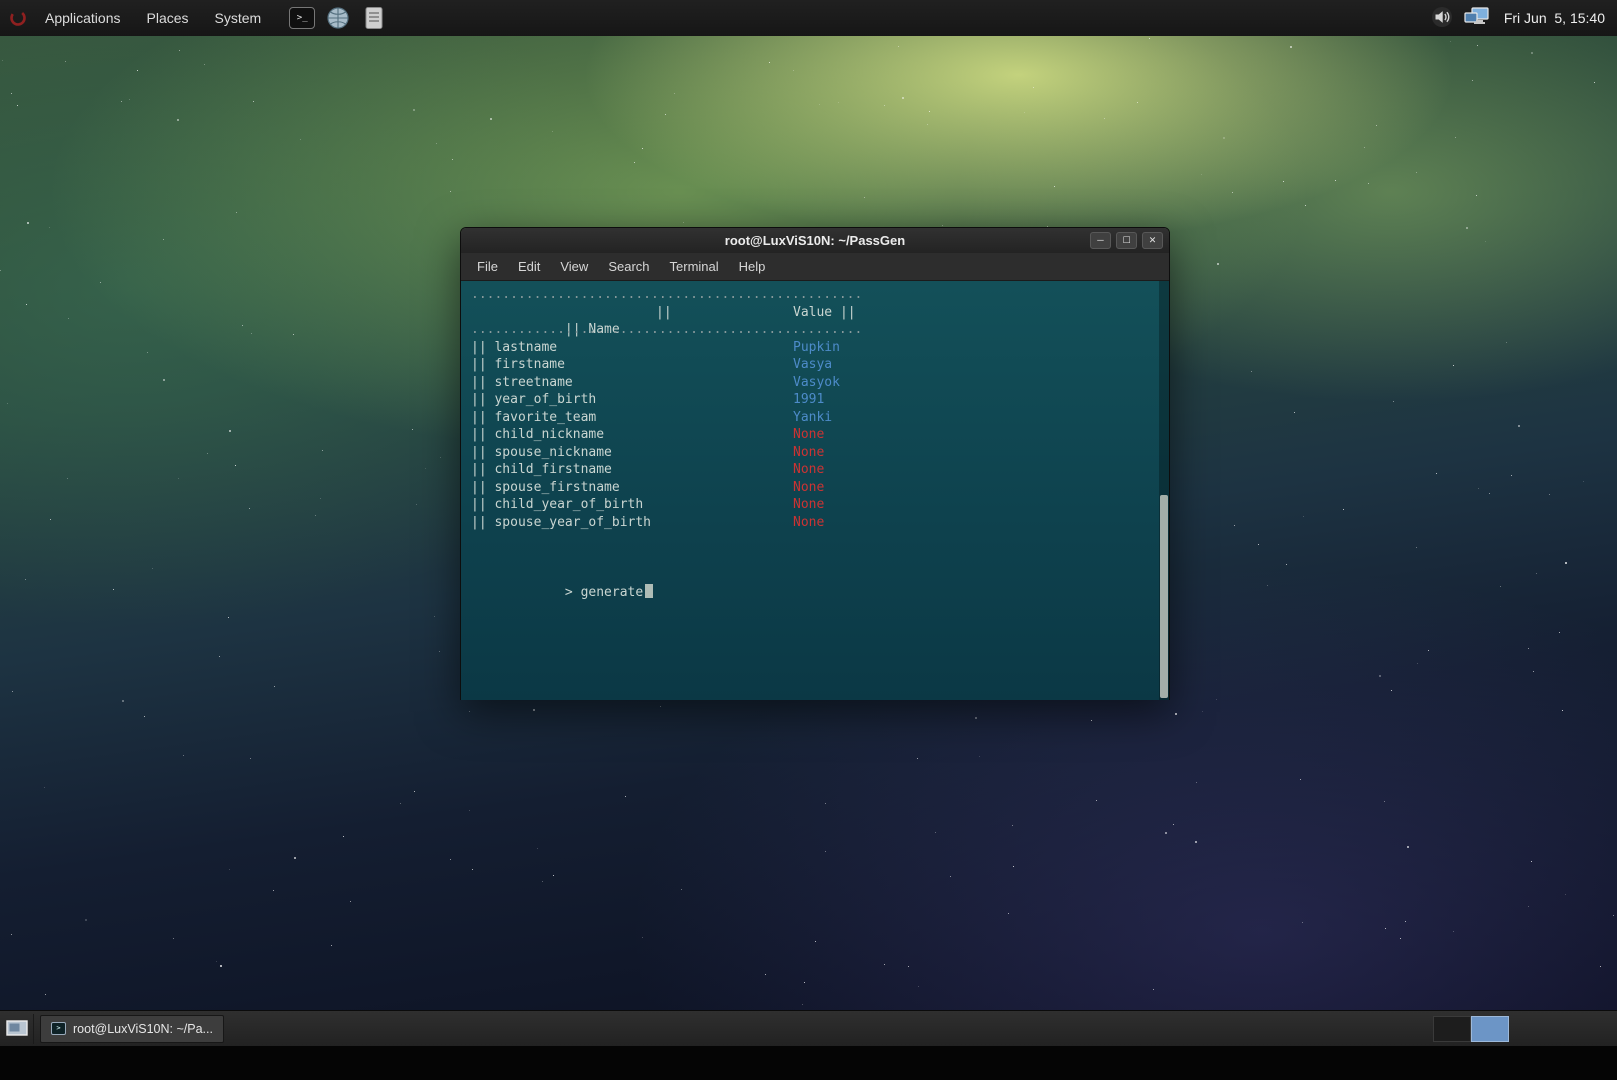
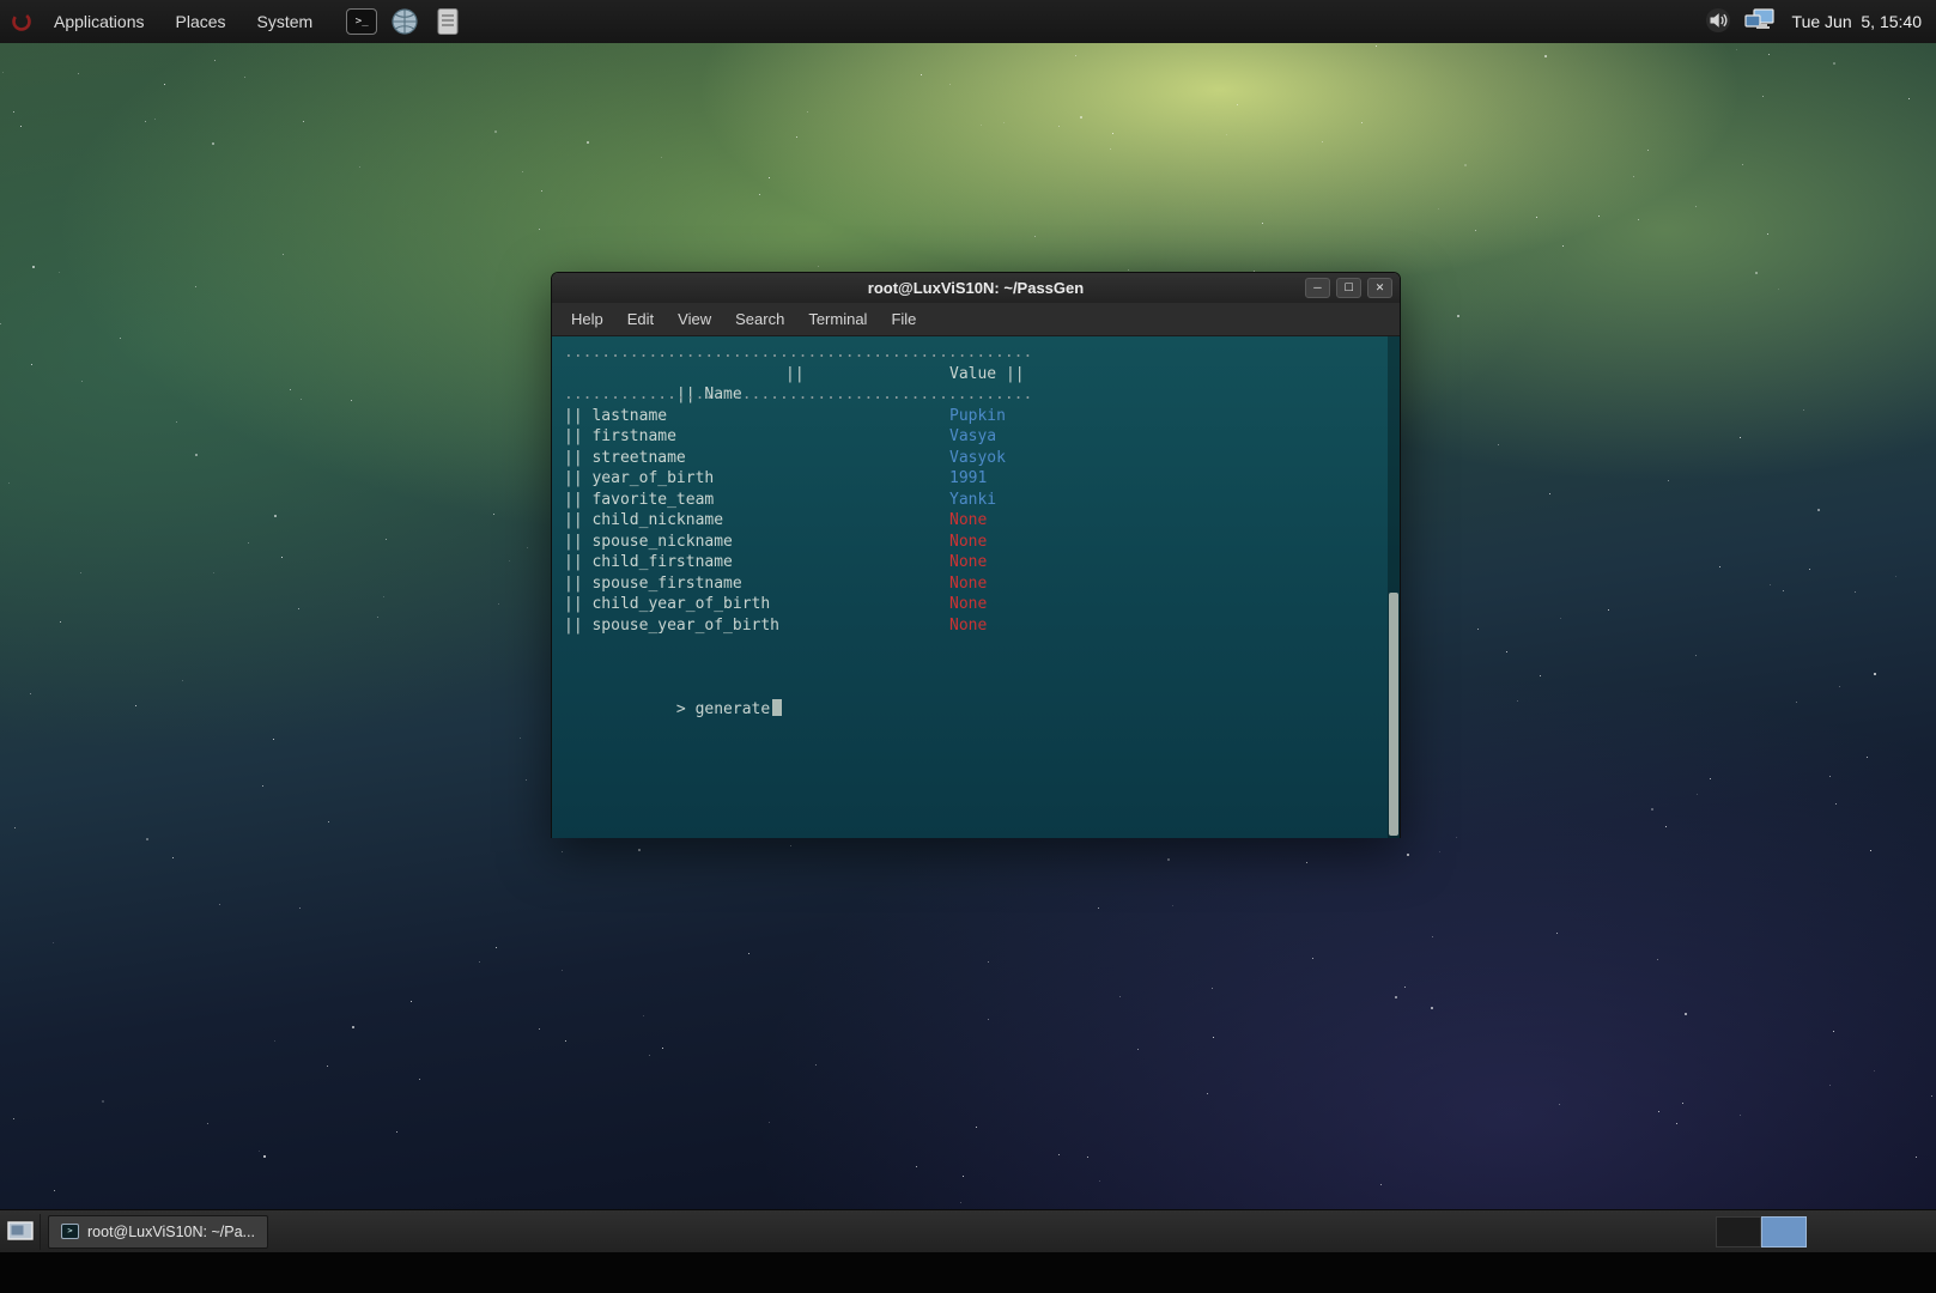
  Applications
  Places
  System
  >_
- Fri Jun 5, 15:40
+ Tue Jun 5, 15:40
  root@LuxViS10N: ~/PassGen
  ─
  ☐
  ✕
- File
+ Help
  Edit
  View
  Search
  Terminal
- Help
+ File
  ..................................................
  || Name
  ||
  Value ||
  ..................................................
  || lastname
  Pupkin
  || firstname
  Vasya
  || streetname
  Vasyok
  || year_of_birth
  1991
  || favorite_team
  Yanki
  || child_nickname
  None
  || spouse_nickname
  None
  || child_firstname
  None
  || spouse_firstname
  None
  || child_year_of_birth
  None
  || spouse_year_of_birth
  None
  > generate
  >
  root@LuxViS10N: ~/Pa...
